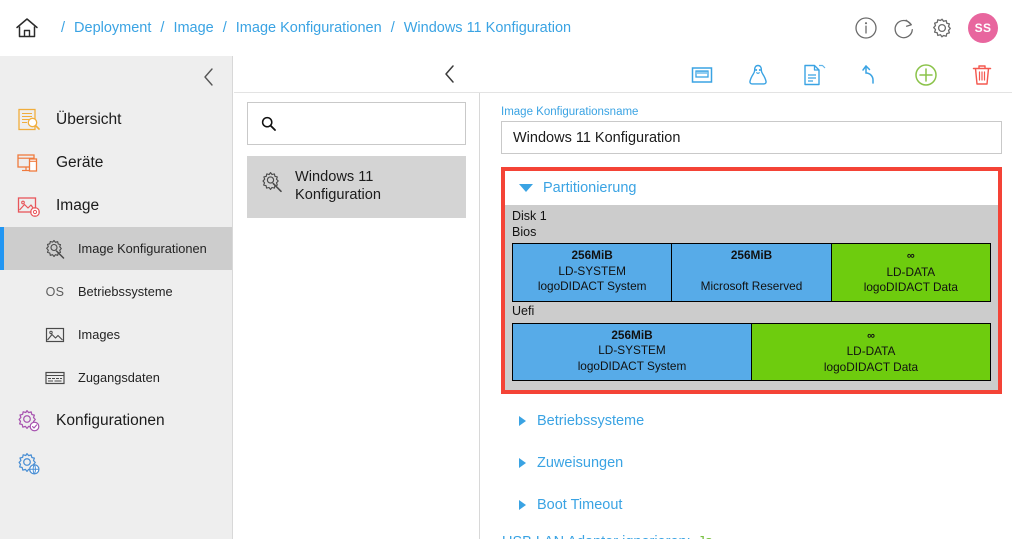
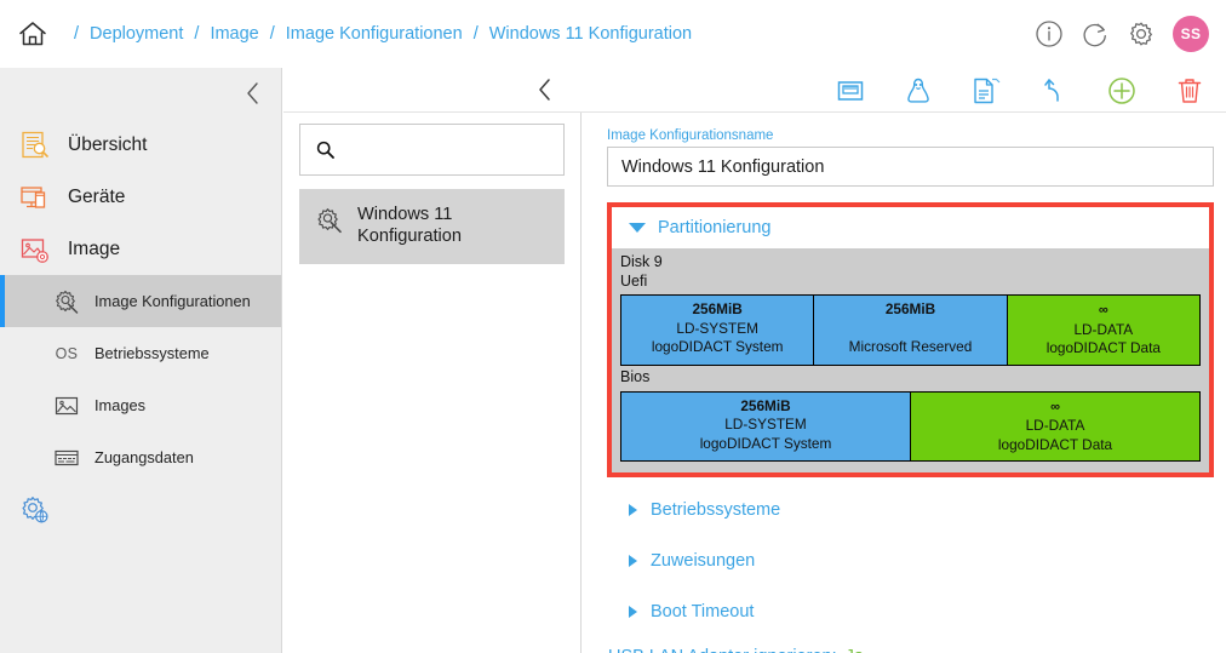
  /
  Deployment
  /
  Image
  /
  Image Konfigurationen
  /
  Windows 11 Konfiguration
  SS
  Übersicht
  Geräte
  Image
  Image Konfigurationen
  OS
  Betriebssysteme
  Images
  Zugangsdaten
- Konfigurationen
  Windows 11 Konfiguration
  Image Konfigurationsname
  Windows 11 Konfiguration
  Partitionierung
- Disk 1
+ Disk 9
- Bios
+ Uefi
  256MiB
  LD-SYSTEM
  logoDIDACT System
  256MiB
  Microsoft Reserved
  ∞
  LD-DATA
  logoDIDACT Data
- Uefi
+ Bios
  256MiB
  LD-SYSTEM
  logoDIDACT System
  ∞
  LD-DATA
  logoDIDACT Data
  Betriebssysteme
  Zuweisungen
  Boot Timeout
